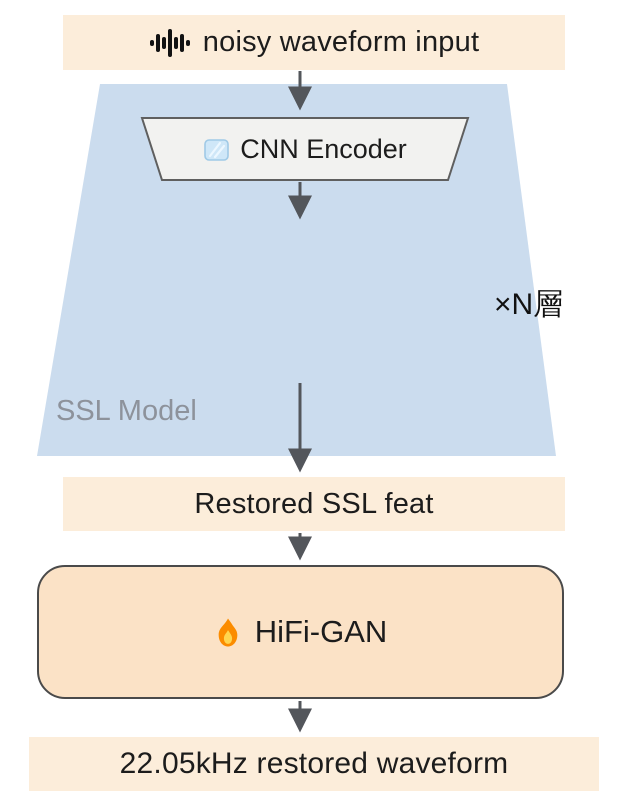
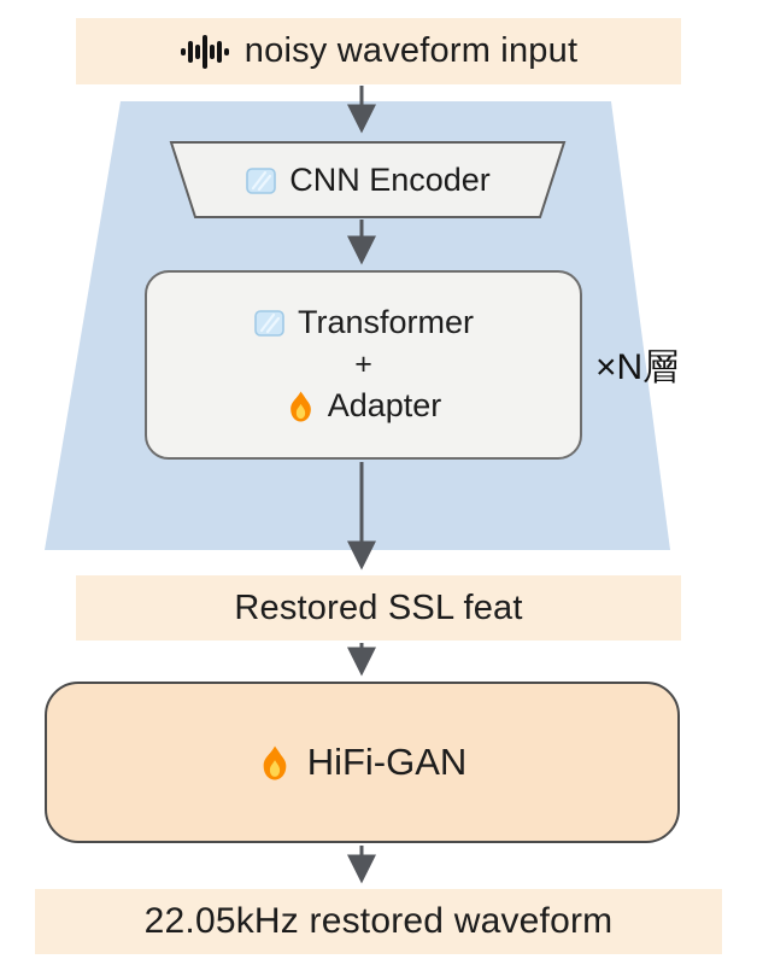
  noisy waveform input
  CNN Encoder
+ Transformer
+ +
+ Adapter
  ×N層
- SSL Model
  Restored SSL feat
  HiFi-GAN
  22.05kHz restored waveform
